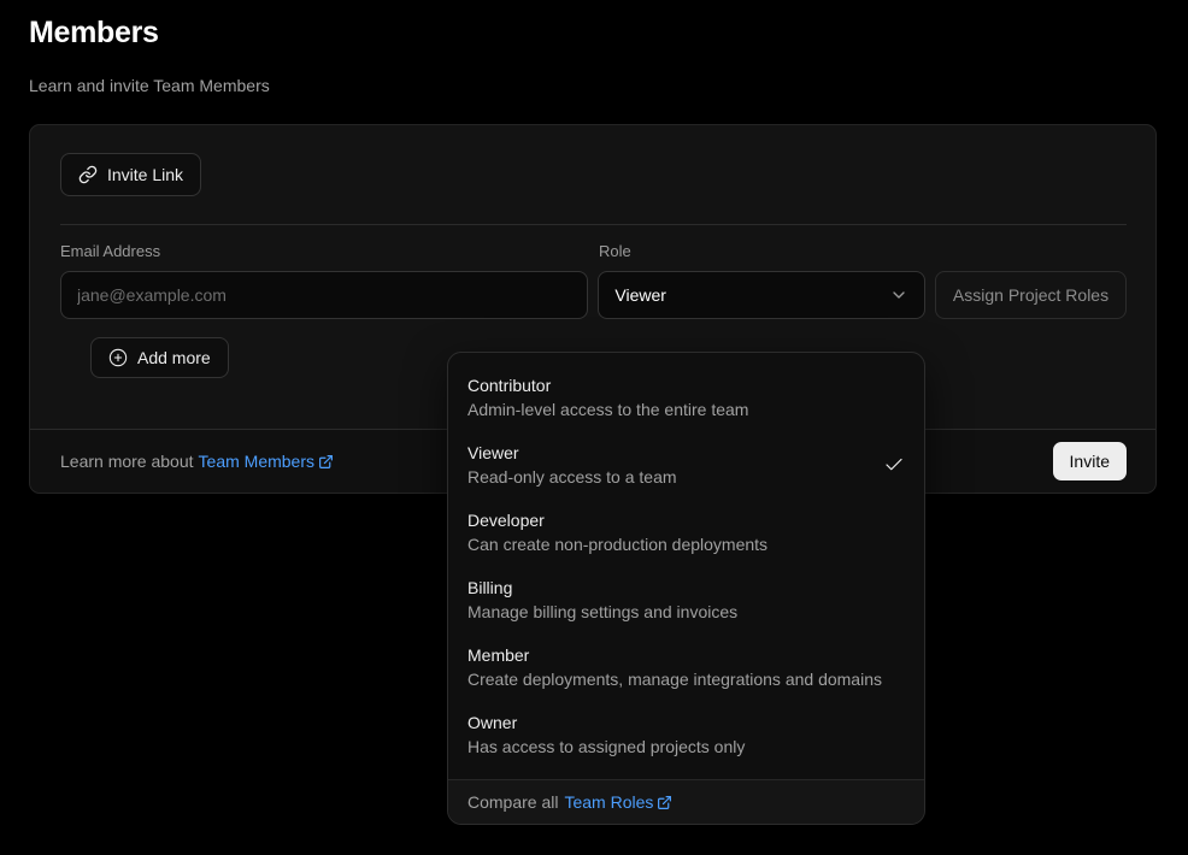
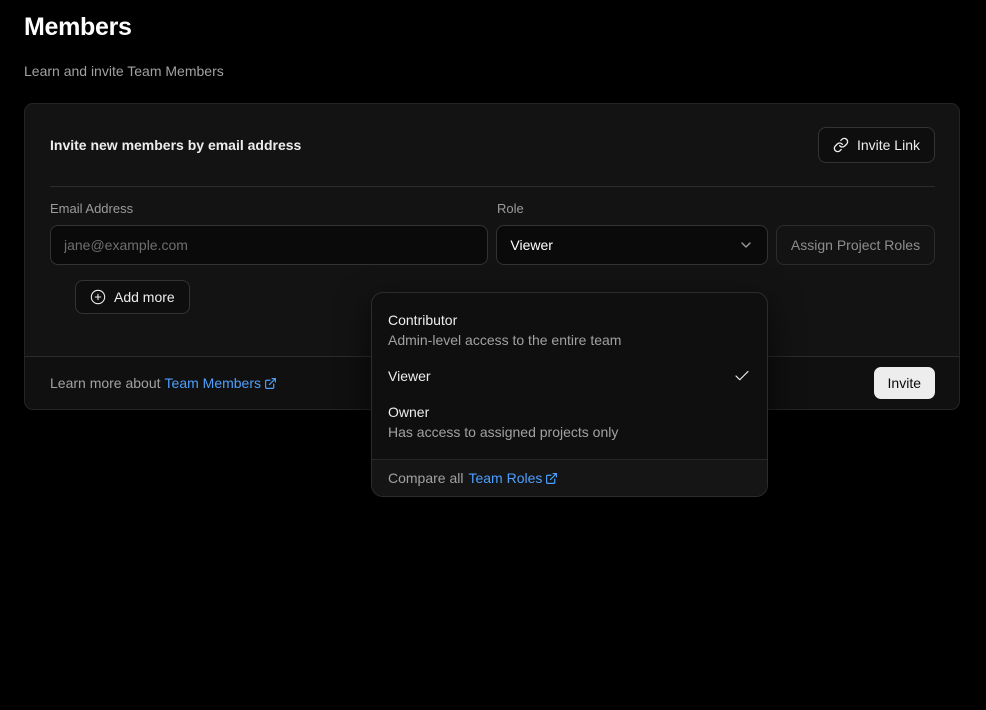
  Members
  Learn and invite Team Members
+ Invite new members by email address
  Invite Link
  Email Address
  Role
  jane@example.com
  Viewer
  Assign Project Roles
  Add more
  Learn more about
  Team Members
  Invite
  Contributor
  Admin-level access to the entire team
  Viewer
- Read-only access to a team
- Developer
- Can create non-production deployments
- Billing
- Manage billing settings and invoices
- Member
- Create deployments, manage integrations and domains
  Owner
  Has access to assigned projects only
  Compare all
  Team Roles
